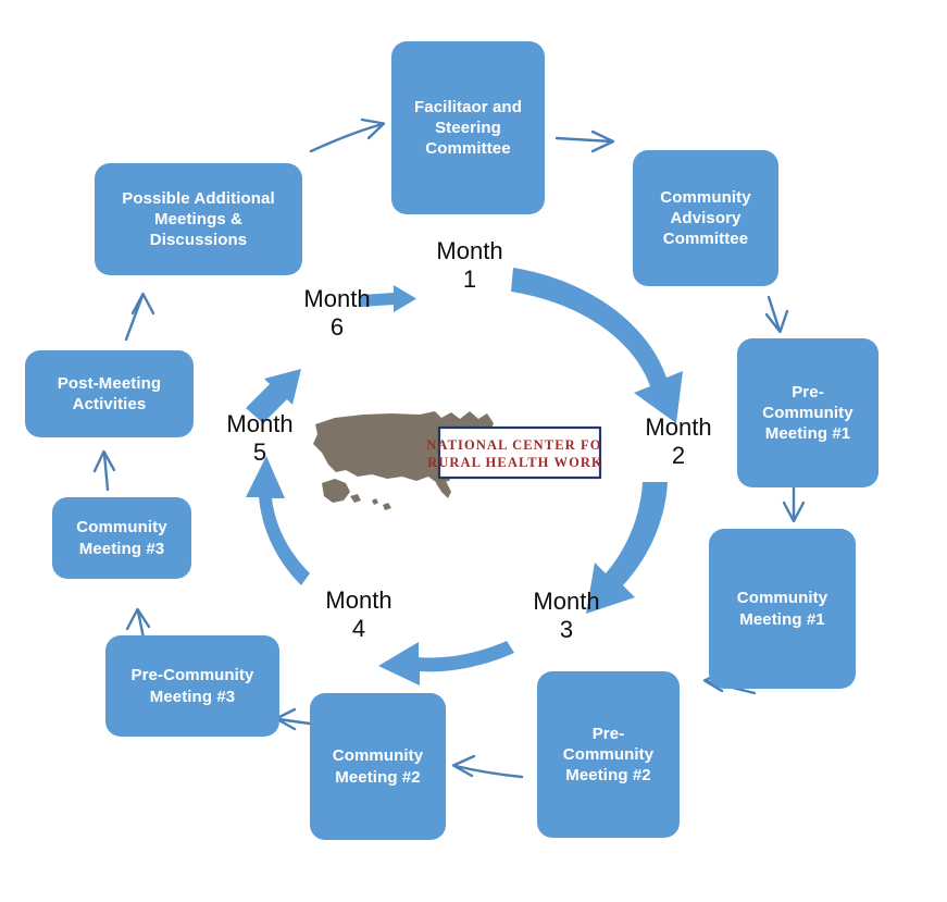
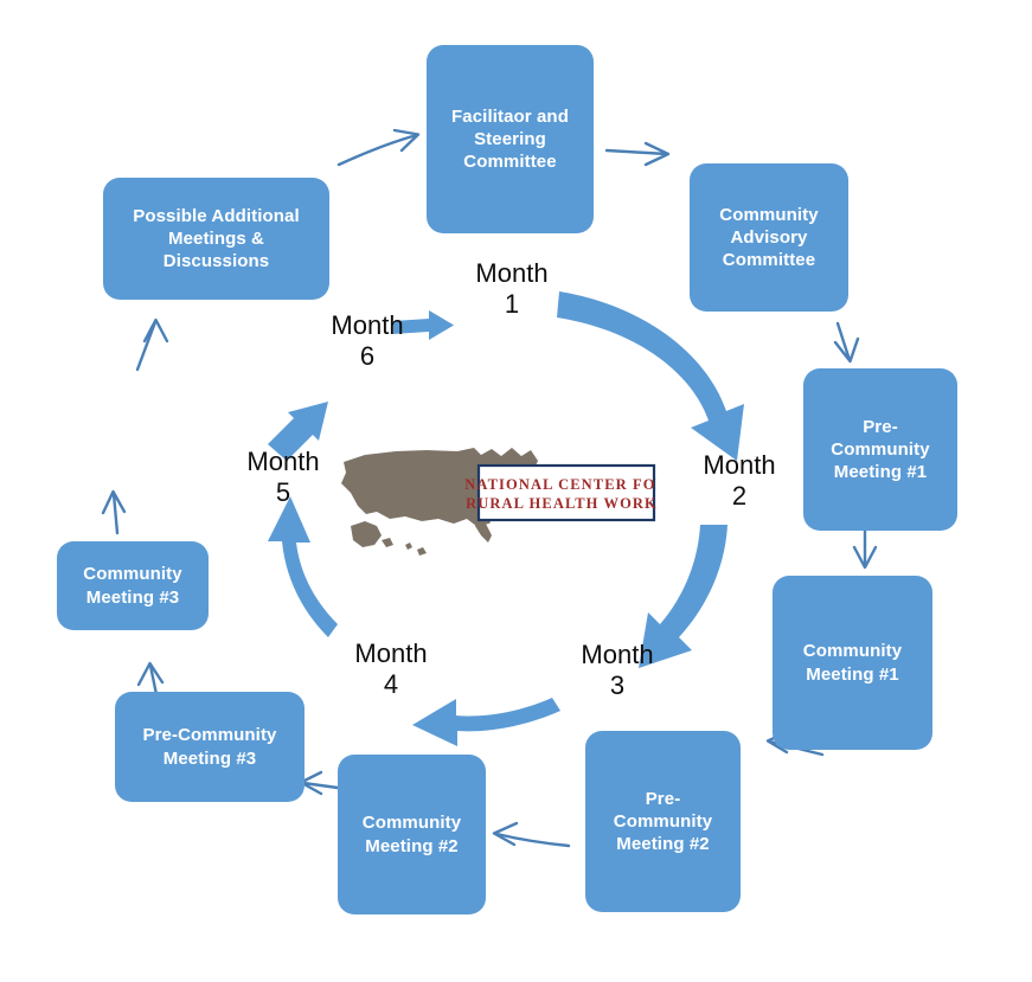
  NATIONAL CENTER FO
  RURAL HEALTH WORK
  Month
  1
  Month
  2
  Month
  3
  Month
  4
  Month
  5
  Month
  6
  Facilitaor and
  Steering
  Committee
  Community
  Advisory
  Committee
  Pre-
  Community
  Meeting #1
  Community
  Meeting #1
  Pre-
  Community
  Meeting #2
  Community
  Meeting #2
  Pre-Community
  Meeting #3
  Community
  Meeting #3
- Post-Meeting
- Activities
  Possible Additional
  Meetings &
  Discussions
